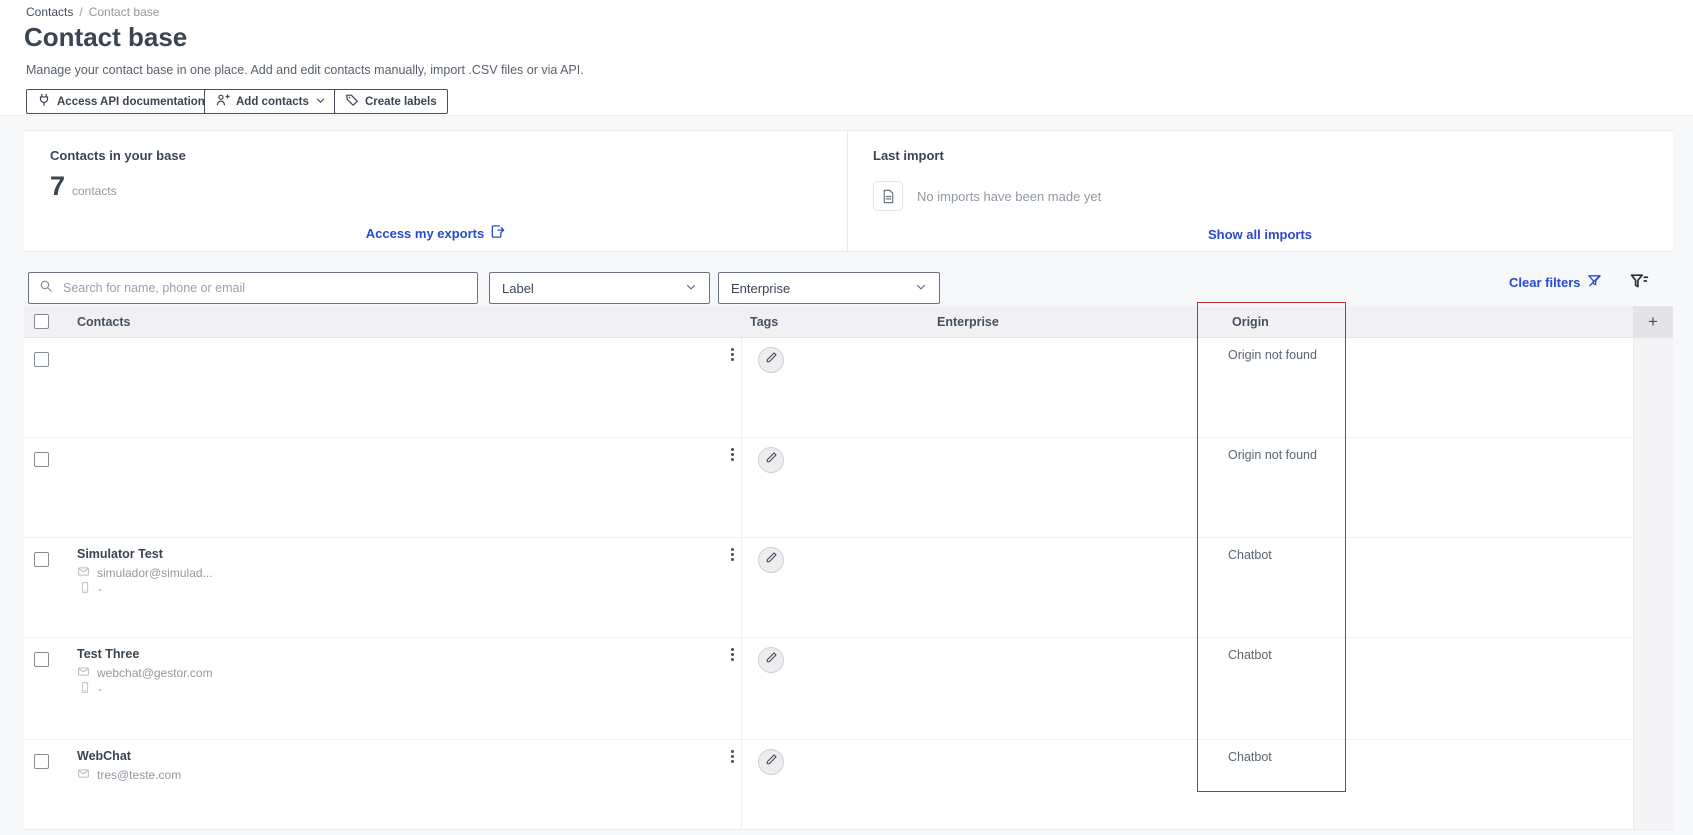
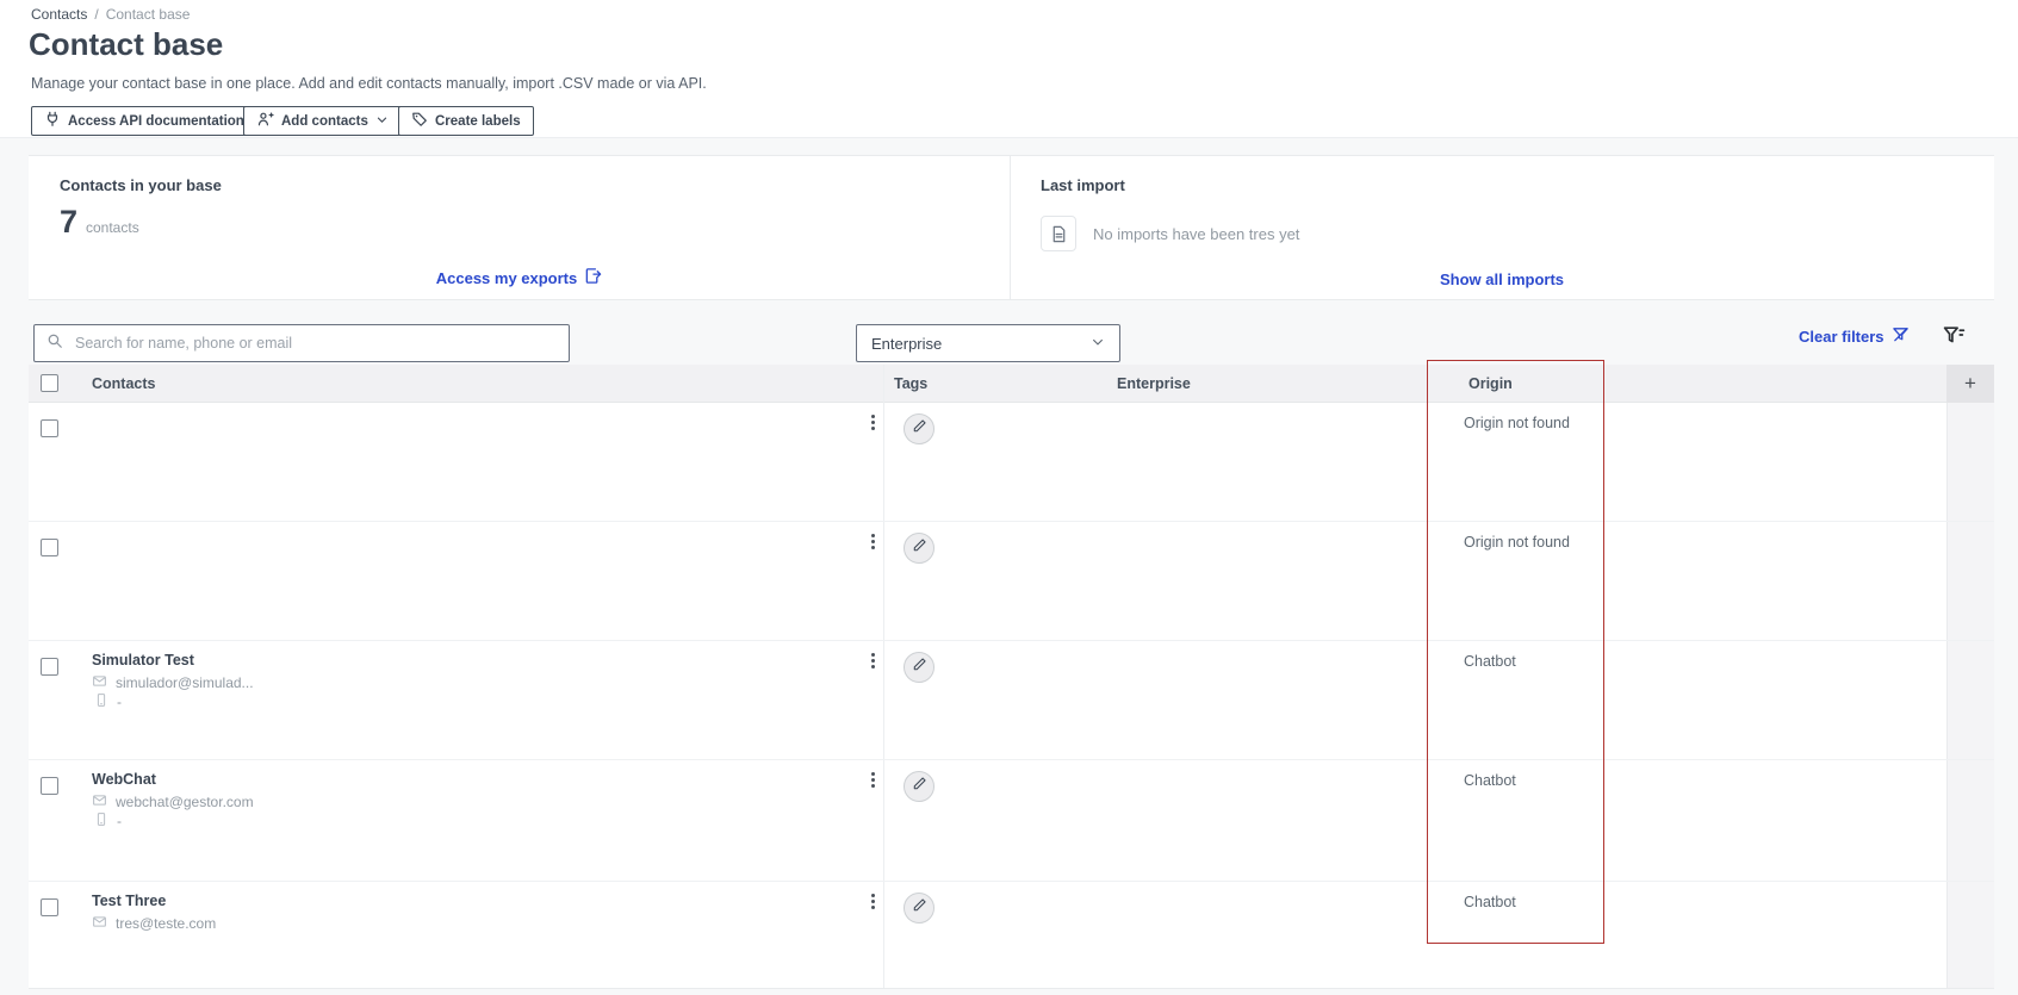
  Contacts
  /
  Contact base
  Contact base
- Manage your contact base in one place. Add and edit contacts manually, import .CSV files or via API.
+ Manage your contact base in one place. Add and edit contacts manually, import .CSV made or via API.
  Access API documentation
  Add contacts
  Create labels
  Contacts in your base
  7
  contacts
  Access my exports
  Last import
- No imports have been made yet
+ No imports have been tres yet
  Show all imports
  Search for name, phone or email
- Label
  Enterprise
  Clear filters
  Contacts
  Tags
  Enterprise
  Origin
  +
  Origin not found
  Origin not found
  Simulator Test
  simulador@simulad...
  -
  Chatbot
- Test Three
+ WebChat
  webchat@gestor.com
  -
  Chatbot
- WebChat
+ Test Three
  tres@teste.com
  Chatbot
